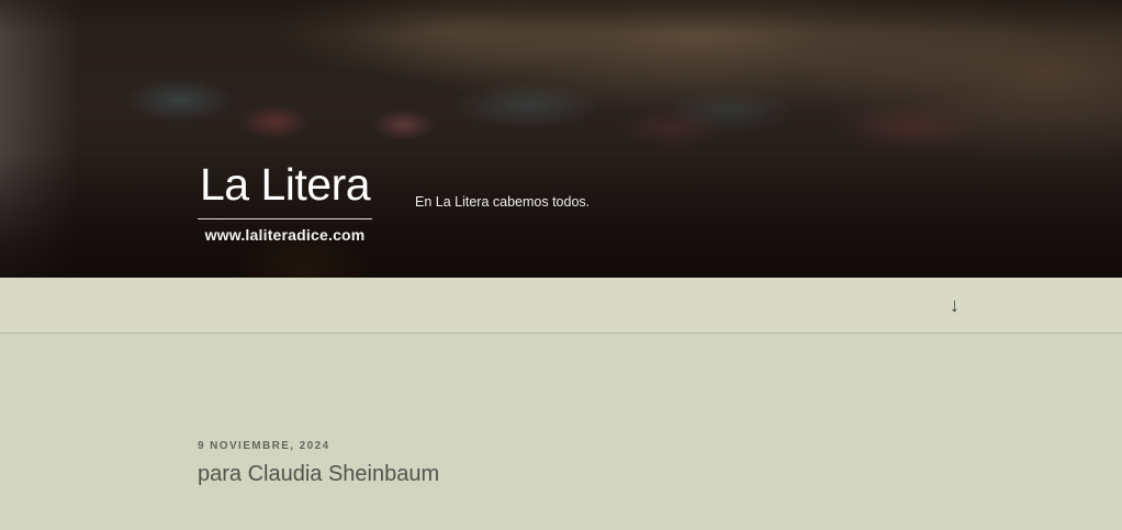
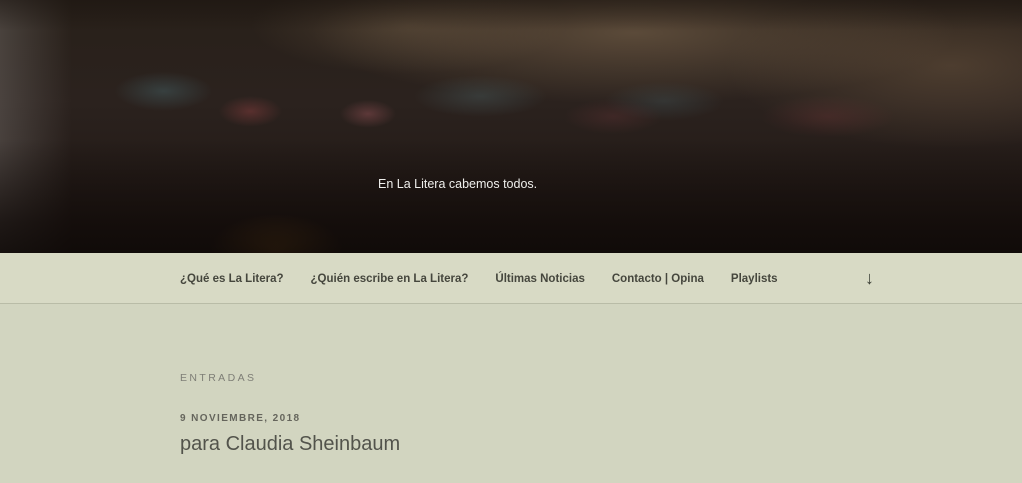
- La Litera
- www.laliteradice.com
  En La Litera cabemos todos.
+ ¿Qué es La Litera?
+ ¿Quién escribe en La Litera?
+ Últimas Noticias
+ Contacto | Opina
+ Playlists
  ↓
+ ENTRADAS
- 9 NOVIEMBRE, 2024
+ 9 NOVIEMBRE, 2018
  para Claudia Sheinbaum
